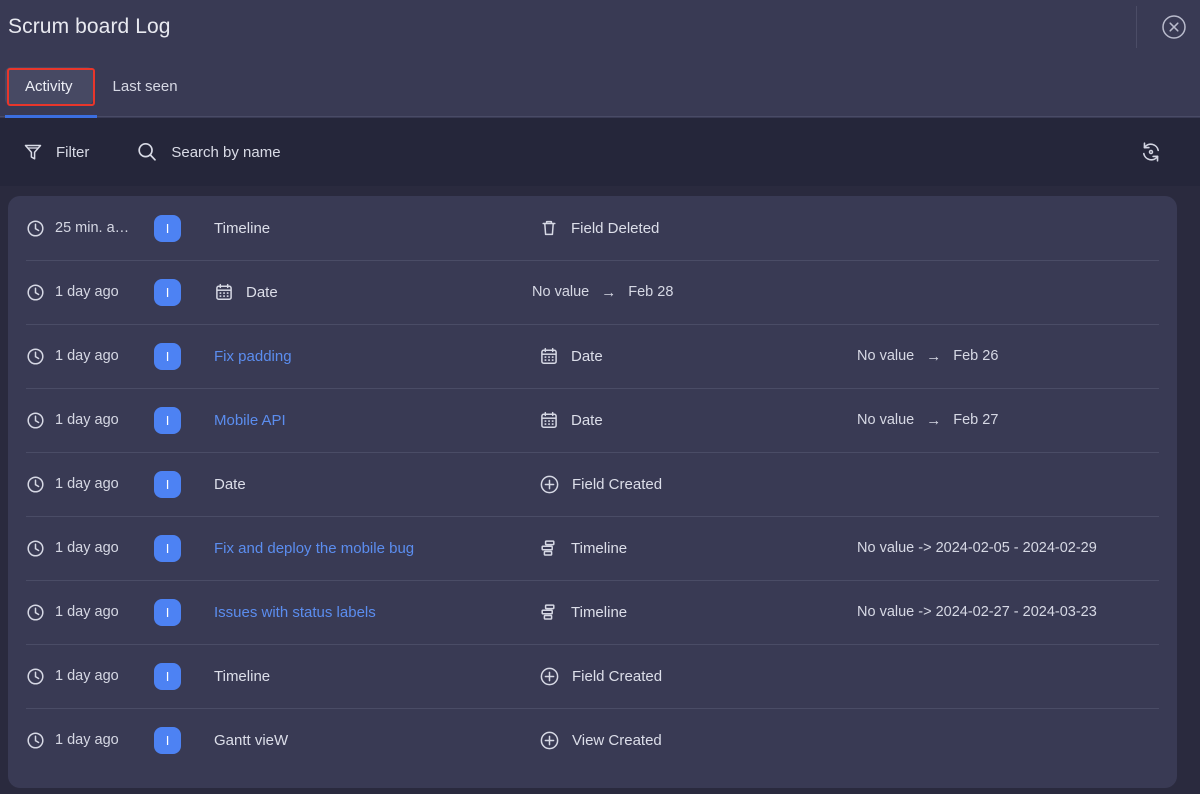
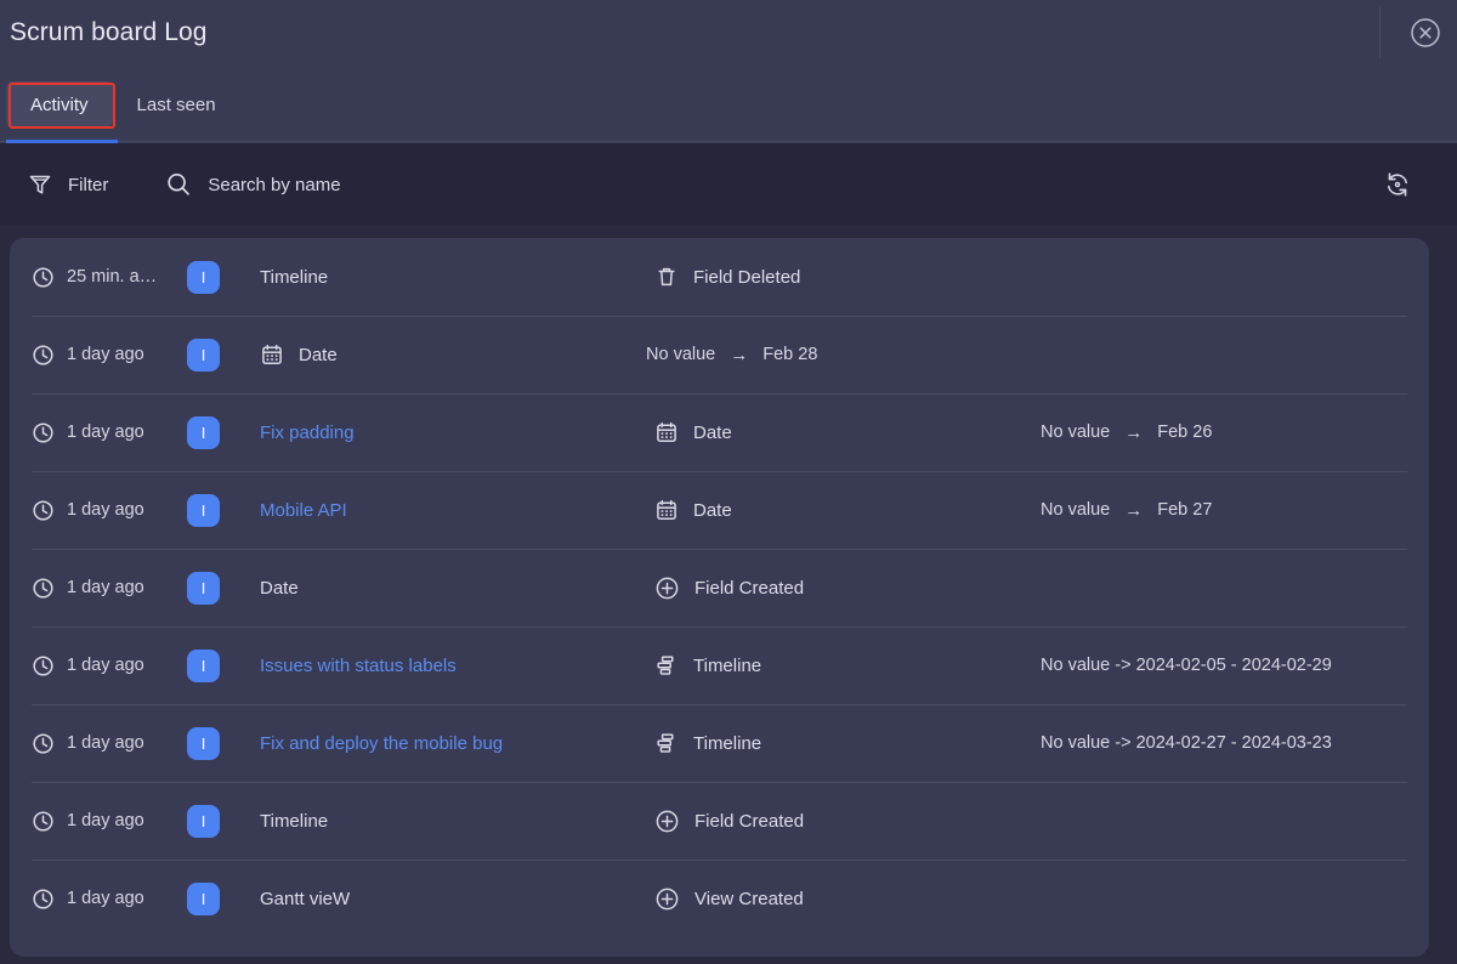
  Scrum board Log
  Activity
  Last seen
  Filter
  Search by name
  25 min. a…
  I
  Timeline
  Field Deleted
  1 day ago
  I
  Date
  No value
  →
  Feb 28
  1 day ago
  I
  Fix padding
  Date
  No value
  →
  Feb 26
  1 day ago
  I
  Mobile API
  Date
  No value
  →
  Feb 27
  1 day ago
  I
  Date
  Field Created
  1 day ago
  I
- Fix and deploy the mobile bug
+ Issues with status labels
  Timeline
  No value -> 2024-02-05 - 2024-02-29
  1 day ago
  I
- Issues with status labels
+ Fix and deploy the mobile bug
  Timeline
  No value -> 2024-02-27 - 2024-03-23
  1 day ago
  I
  Timeline
  Field Created
  1 day ago
  I
  Gantt vieW
  View Created
